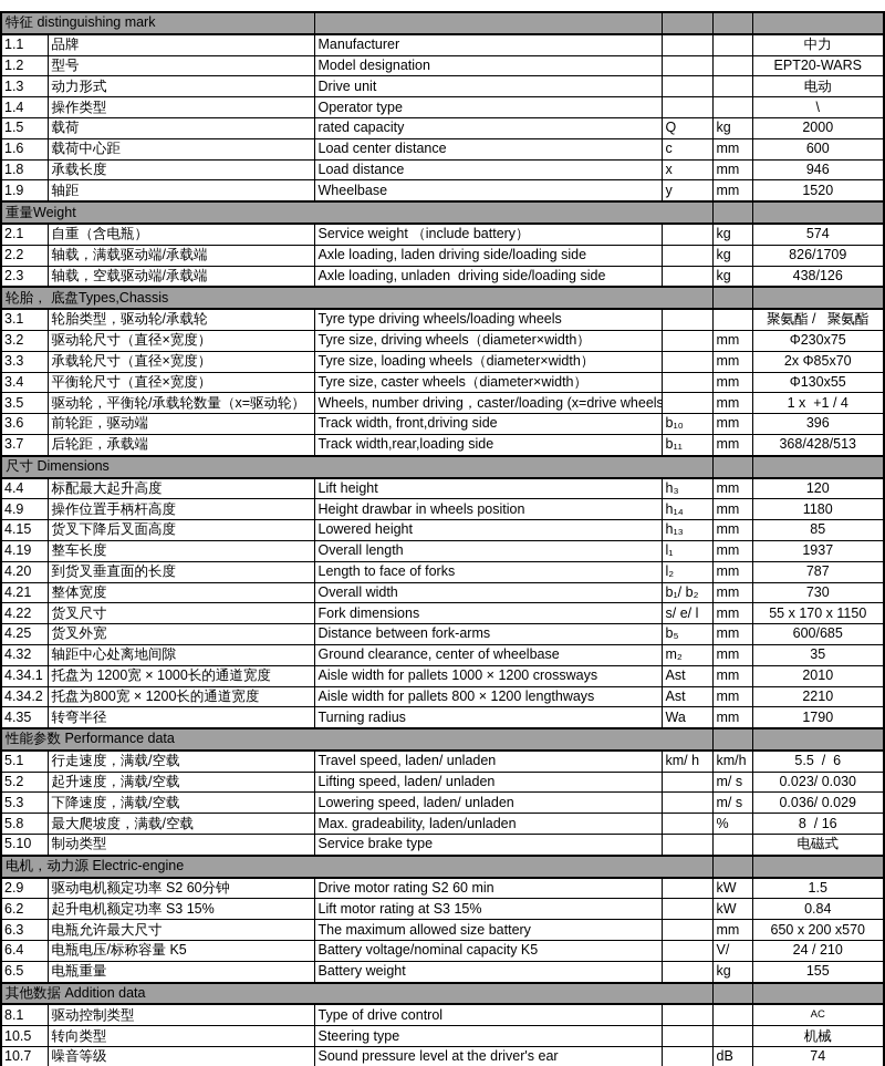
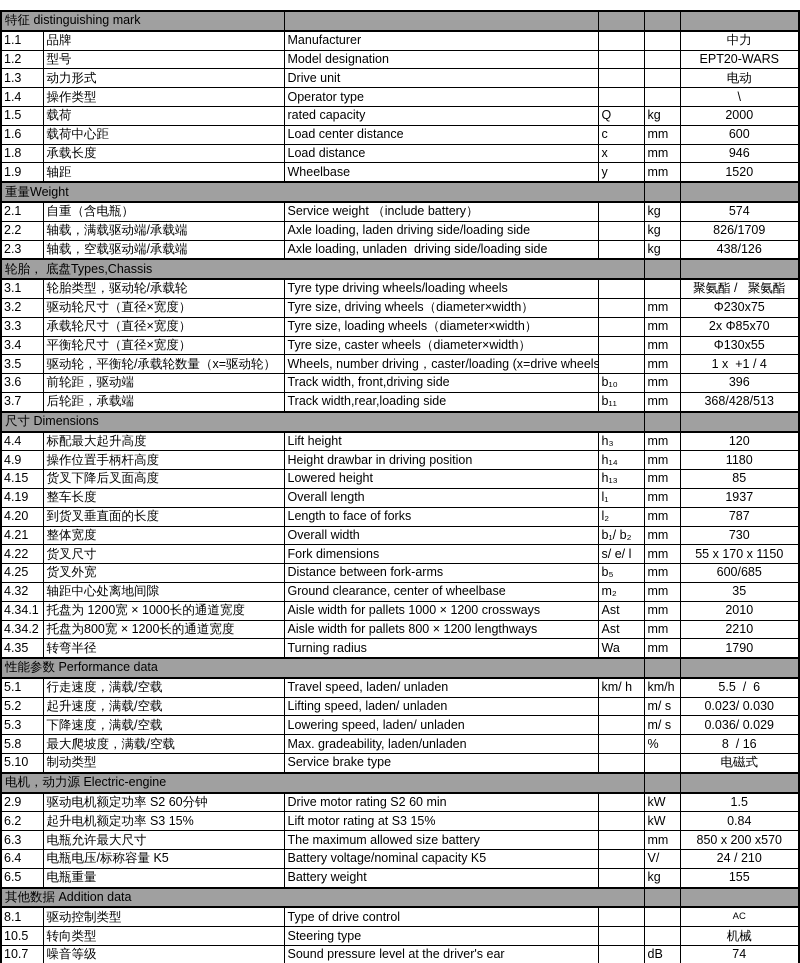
  特征 distinguishing mark
  1.1	品牌	Manufacturer			中力
  1.2	型号	Model designation			EPT20-WARS
  1.3	动力形式	Drive unit			电动
  1.4	操作类型	Operator type			\
  1.5	载荷	rated capacity	Q	kg	2000
  1.6	载荷中心距	Load center distance	c	mm	600
  1.8	承载长度	Load distance	x	mm	946
  1.9	轴距	Wheelbase	y	mm	1520
  重量Weight
  2.1	自重（含电瓶）	Service weight （include battery）		kg	574
  2.2	轴载，满载驱动端/承载端	Axle loading, laden driving side/loading side		kg	826/1709
  2.3	轴载，空载驱动端/承载端	Axle loading, unladen driving side/loading side		kg	438/126
  轮胎， 底盘Types,Chassis
  3.1	轮胎类型，驱动轮/承载轮	Tyre type driving wheels/loading wheels			聚氨酯 / 聚氨酯
  3.2	驱动轮尺寸（直径×宽度）	Tyre size, driving wheels（diameter×width）		mm	Φ230x75
  3.3	承载轮尺寸（直径×宽度）	Tyre size, loading wheels（diameter×width）		mm	2x Φ85x70
  3.4	平衡轮尺寸（直径×宽度）	Tyre size, caster wheels（diameter×width）		mm	Φ130x55
  3.5	驱动轮，平衡轮/承载轮数量（x=驱动轮）	Wheels, number driving，caster/loading (x=drive wheels		mm	1 x +1 / 4
  3.6	前轮距，驱动端	Track width, front,driving side	b₁₀	mm	396
  3.7	后轮距，承载端	Track width,rear,loading side	b₁₁	mm	368/428/513
  尺寸 Dimensions
  4.4	标配最大起升高度	Lift height	h₃	mm	120
- 4.9	操作位置手柄杆高度	Height drawbar in wheels position	h₁₄	mm	1180
+ 4.9	操作位置手柄杆高度	Height drawbar in driving position	h₁₄	mm	1180
  4.15	货叉下降后叉面高度	Lowered height	h₁₃	mm	85
  4.19	整车长度	Overall length	l₁	mm	1937
  4.20	到货叉垂直面的长度	Length to face of forks	l₂	mm	787
  4.21	整体宽度	Overall width	b₁/ b₂	mm	730
  4.22	货叉尺寸	Fork dimensions	s/ e/ l	mm	55 x 170 x 1150
  4.25	货叉外宽	Distance between fork-arms	b₅	mm	600/685
  4.32	轴距中心处离地间隙	Ground clearance, center of wheelbase	m₂	mm	35
  4.34.1	托盘为 1200宽 × 1000长的通道宽度	Aisle width for pallets 1000 × 1200 crossways	Ast	mm	2010
  4.34.2	托盘为800宽 × 1200长的通道宽度	Aisle width for pallets 800 × 1200 lengthways	Ast	mm	2210
  4.35	转弯半径	Turning radius	Wa	mm	1790
  性能参数 Performance data
  5.1	行走速度，满载/空载	Travel speed, laden/ unladen	km/ h	km/h	5.5 / 6
  5.2	起升速度，满载/空载	Lifting speed, laden/ unladen		m/ s	0.023/ 0.030
  5.3	下降速度，满载/空载	Lowering speed, laden/ unladen		m/ s	0.036/ 0.029
  5.8	最大爬坡度，满载/空载	Max. gradeability, laden/unladen		%	8 / 16
  5.10	制动类型	Service brake type			电磁式
  电机，动力源 Electric-engine
  2.9	驱动电机额定功率 S2 60分钟	Drive motor rating S2 60 min		kW	1.5
  6.2	起升电机额定功率 S3 15%	Lift motor rating at S3 15%		kW	0.84
- 6.3	电瓶允许最大尺寸	The maximum allowed size battery		mm	650 x 200 x570
+ 6.3	电瓶允许最大尺寸	The maximum allowed size battery		mm	850 x 200 x570
  6.4	电瓶电压/标称容量 K5	Battery voltage/nominal capacity K5		V/	24 / 210
  6.5	电瓶重量	Battery weight		kg	155
  其他数据 Addition data
  8.1	驱动控制类型	Type of drive control			AC
  10.5	转向类型	Steering type			机械
  10.7	噪音等级	Sound pressure level at the driver's ear		dB	74
